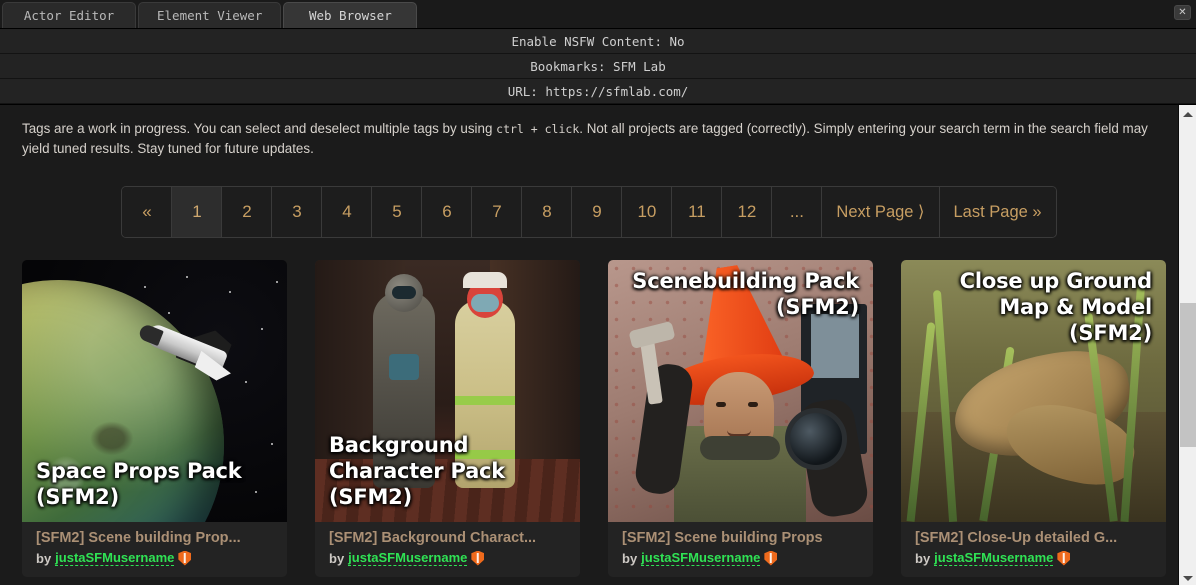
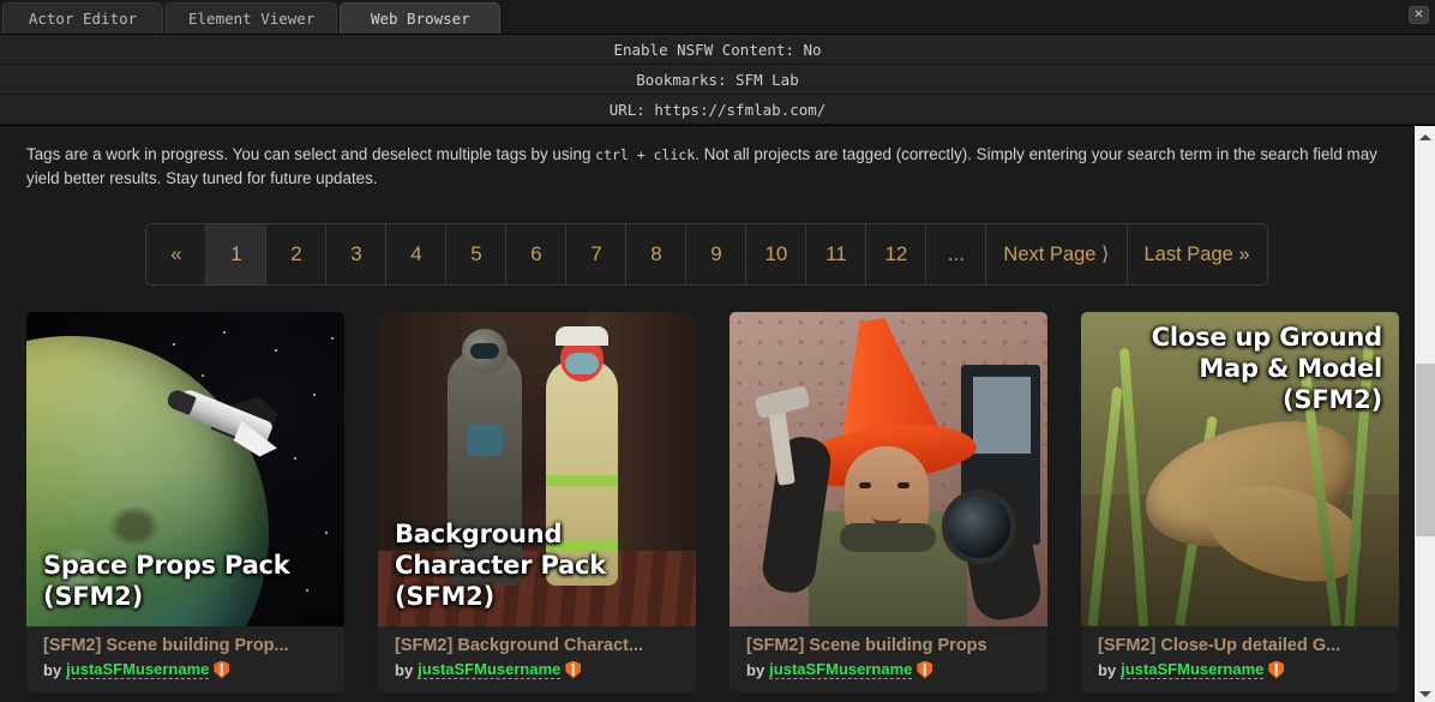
  Actor Editor
  Element Viewer
  Web Browser
  ✕
  Enable NSFW Content: No
  Bookmarks: SFM Lab
  URL: https://sfmlab.com/
- Tags are a work in progress. You can select and deselect multiple tags by using ctrl + click. Not all projects are tagged (correctly). Simply entering your search term in the search field may yield tuned results. Stay tuned for future updates.
+ Tags are a work in progress. You can select and deselect multiple tags by using ctrl + click. Not all projects are tagged (correctly). Simply entering your search term in the search field may yield better results. Stay tuned for future updates.
  «
  1
  2
  3
  4
  5
  6
  7
  8
  9
  10
  11
  12
  ...
  Next Page ⟩
  Last Page »
  Space Props Pack (SFM2)
  [SFM2] Scene building Prop...
  by
  justaSFMusername
  Background Character Pack (SFM2)
  [SFM2] Background Charact...
  by
  justaSFMusername
- Scenebuilding Pack (SFM2)
  [SFM2] Scene building Props
  by
  justaSFMusername
  Close up Ground Map & Model (SFM2)
  [SFM2] Close-Up detailed G...
  by
  justaSFMusername
